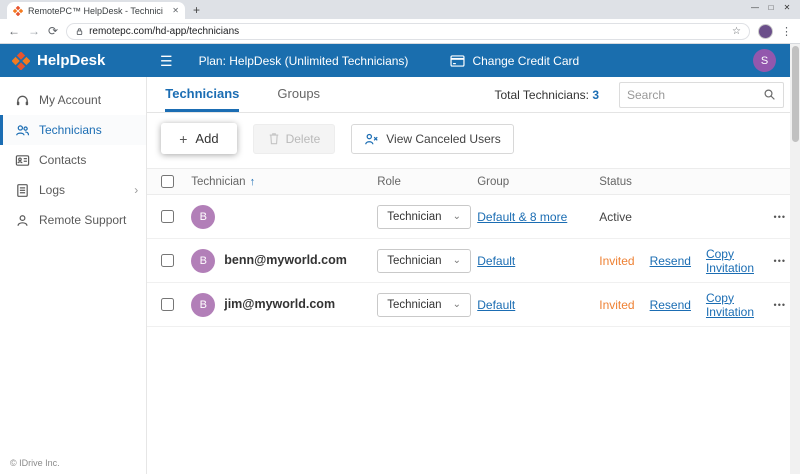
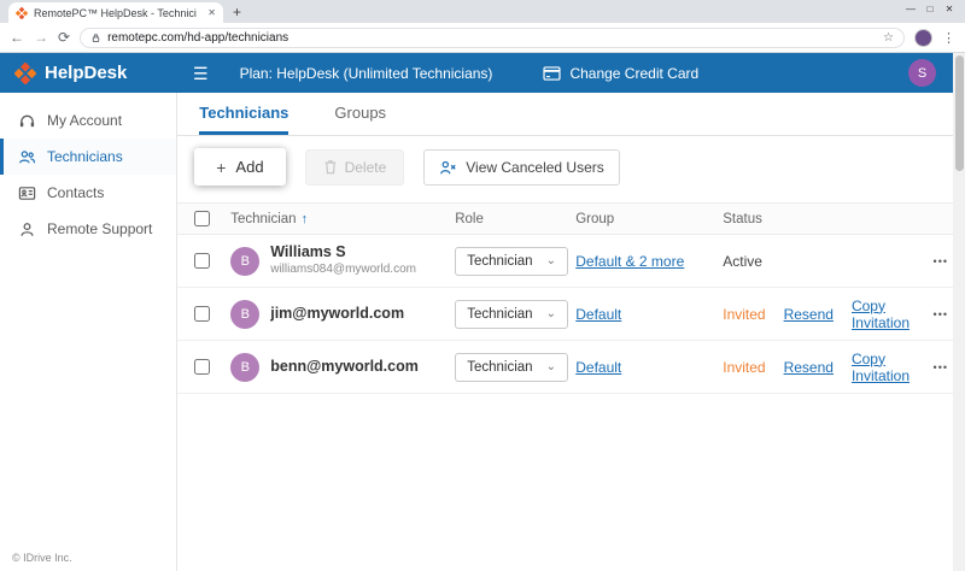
  RemotePC™ HelpDesk - Technici
  ✕
  +
  —
  □
  ✕
  ←
  →
  ⟳
  remotepc.com/hd-app/technicians
  ☆
  ⋮
  HelpDesk
  ☰
  Plan: HelpDesk (Unlimited Technicians)
  Change Credit Card
  S
  My Account
  Technicians
  Contacts
- Logs
- ›
  Remote Support
  © IDrive Inc.
  Technicians
  Groups
- Total Technicians: 3
- Search
  +
  Add
  Delete
  View Canceled Users
  Technician ↑
  Role
  Group
  Status
  B
+ Williams S
+ williams084@myworld.com
  Technician
  ⌄
- Default & 8 more
+ Default & 2 more
  Active
  •••
  B
- benn@myworld.com
+ jim@myworld.com
  Technician
  ⌄
  Default
  Invited
  Resend
  Copy Invitation
  •••
  B
- jim@myworld.com
+ benn@myworld.com
  Technician
  ⌄
  Default
  Invited
  Resend
  Copy Invitation
  •••
